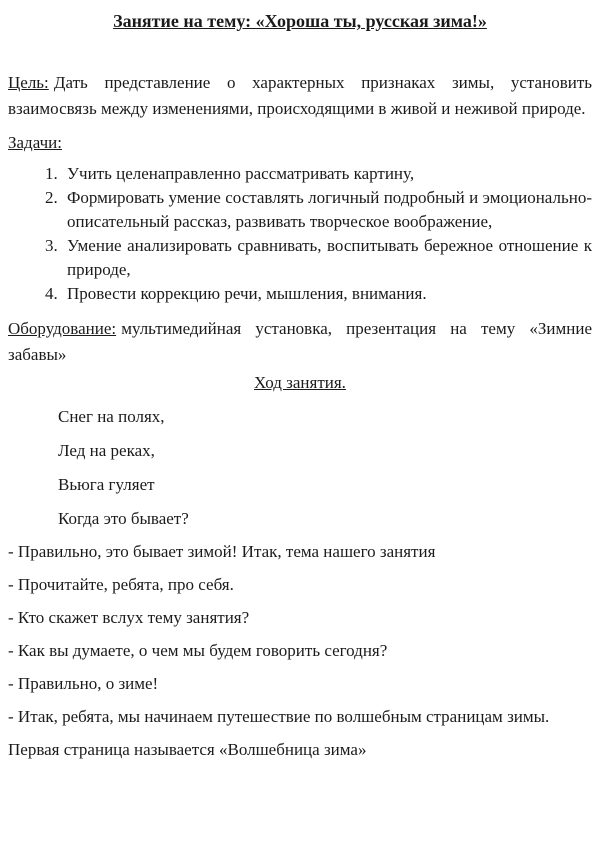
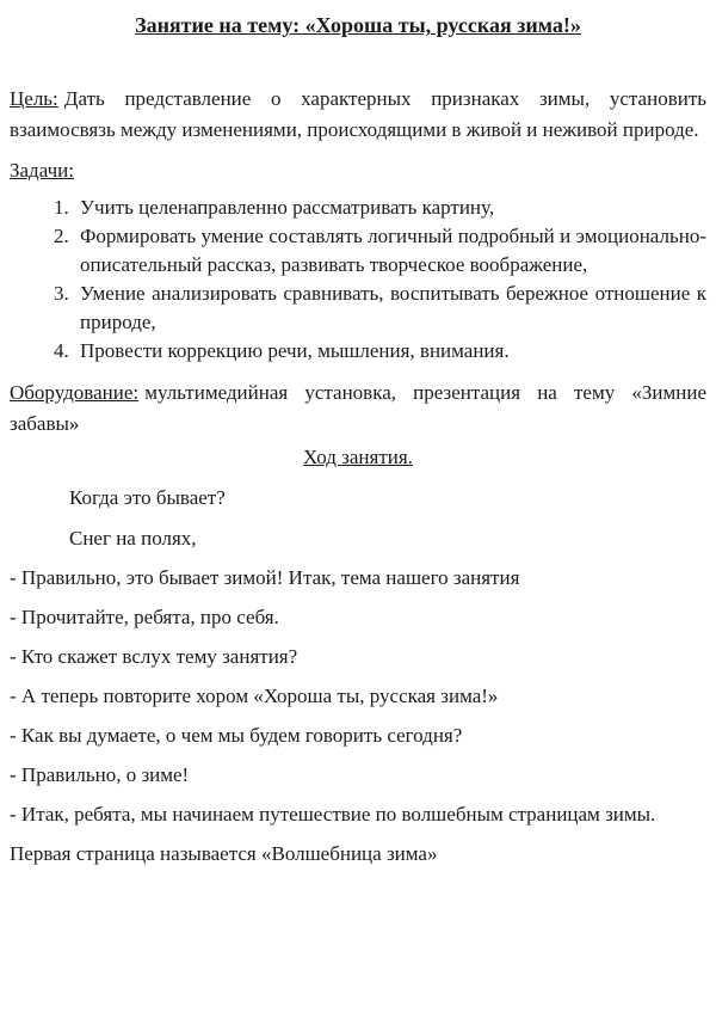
  Занятие на тему: «Хороша ты, русская зима!»
  Цель: Дать представление о характерных признаках зимы, установить взаимосвязь между изменениями, происходящими в живой и неживой природе.
  Задачи:
  Учить целенаправленно рассматривать картину,
  Формировать умение составлять логичный подробный и эмоционально-описательный рассказ, развивать творческое воображение,
  Умение анализировать сравнивать, воспитывать бережное отношение к природе,
  Провести коррекцию речи, мышления, внимания.
  Оборудование: мультимедийная установка, презентация на тему «Зимние забавы»
  Ход занятия.
- Снег на полях,
+ Когда это бывает?
- Лед на реках,
- Вьюга гуляет
- Когда это бывает?
+ Снег на полях,
  - Правильно, это бывает зимой! Итак, тема нашего занятия
  - Прочитайте, ребята, про себя.
  - Кто скажет вслух тему занятия?
+ - А теперь повторите хором «Хороша ты, русская зима!»
  - Как вы думаете, о чем мы будем говорить сегодня?
  - Правильно, о зиме!
  - Итак, ребята, мы начинаем путешествие по волшебным страницам зимы.
  Первая страница называется «Волшебница зима»
